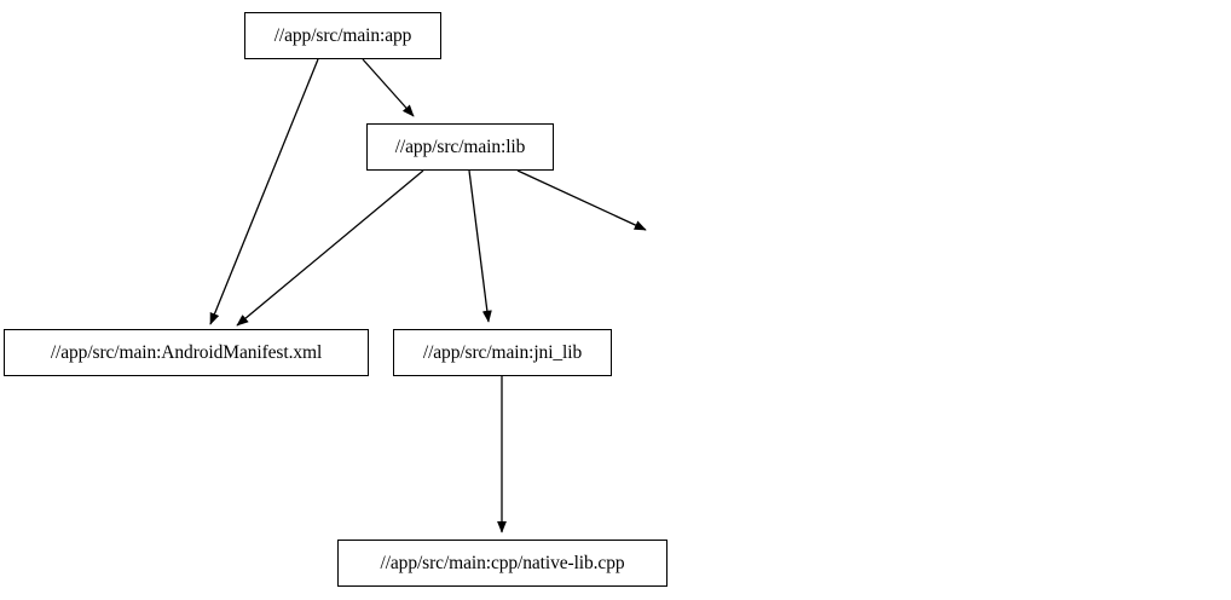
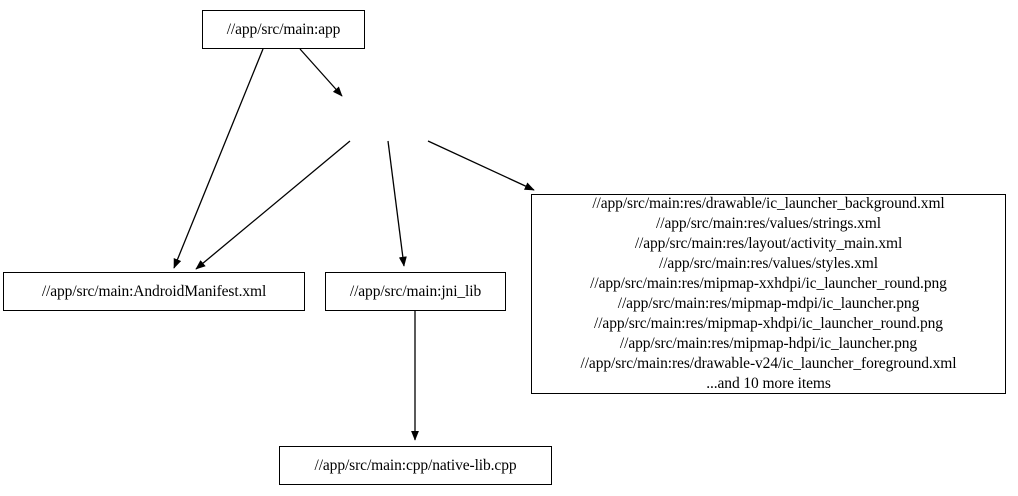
  //app/src/main:app
- //app/src/main:lib
  //app/src/main:AndroidManifest.xml
  //app/src/main:jni_lib
+ //app/src/main:res/drawable/ic_launcher_background.xml
+ //app/src/main:res/values/strings.xml
+ //app/src/main:res/layout/activity_main.xml
+ //app/src/main:res/values/styles.xml
+ //app/src/main:res/mipmap-xxhdpi/ic_launcher_round.png
+ //app/src/main:res/mipmap-mdpi/ic_launcher.png
+ //app/src/main:res/mipmap-xhdpi/ic_launcher_round.png
+ //app/src/main:res/mipmap-hdpi/ic_launcher.png
+ //app/src/main:res/drawable-v24/ic_launcher_foreground.xml
+ ...and 10 more items
  //app/src/main:cpp/native-lib.cpp
